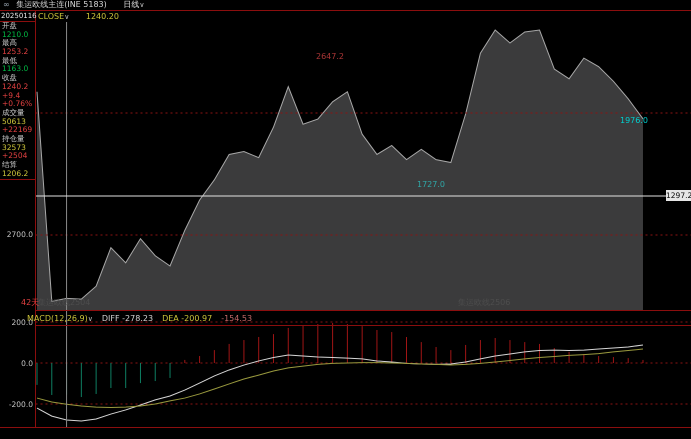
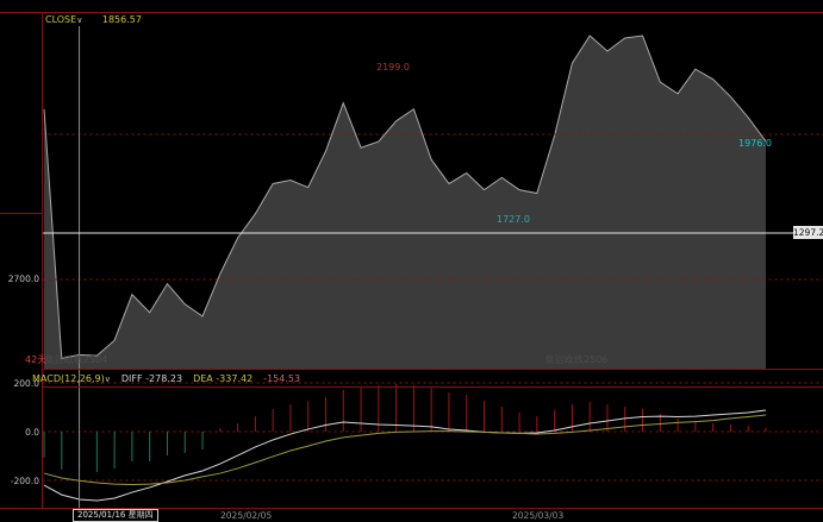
- ∞ 集运欧线主连(INE 5183) 日线∨
- CLOSE∨ 1240.20
+ CLOSE∨ 1856.57
- 20250116
- 开盘
- 1210.0
- 最高
- 1253.2
- 最低
- 1163.0
- 收盘
- 1240.2
- +9.4
- +0.76%
- 成交量
- 50613
- +22169
- 持仓量
- 32573
- +2504
- 结算
- 1206.2
  2700.0
  200.0
  0.0
  -200.0
- 2647.2
+ 2199.0
  1727.0
  1976.0
  42天
  集运欧线2504
  1297.2
  MACD(12,26,9)∨
  DIFF -278.23
- DEA -200.97
+ DEA -337.42
  -154.53
+ 2025/01/16 星期四
+ 2025/02/05
+ 2025/03/03
